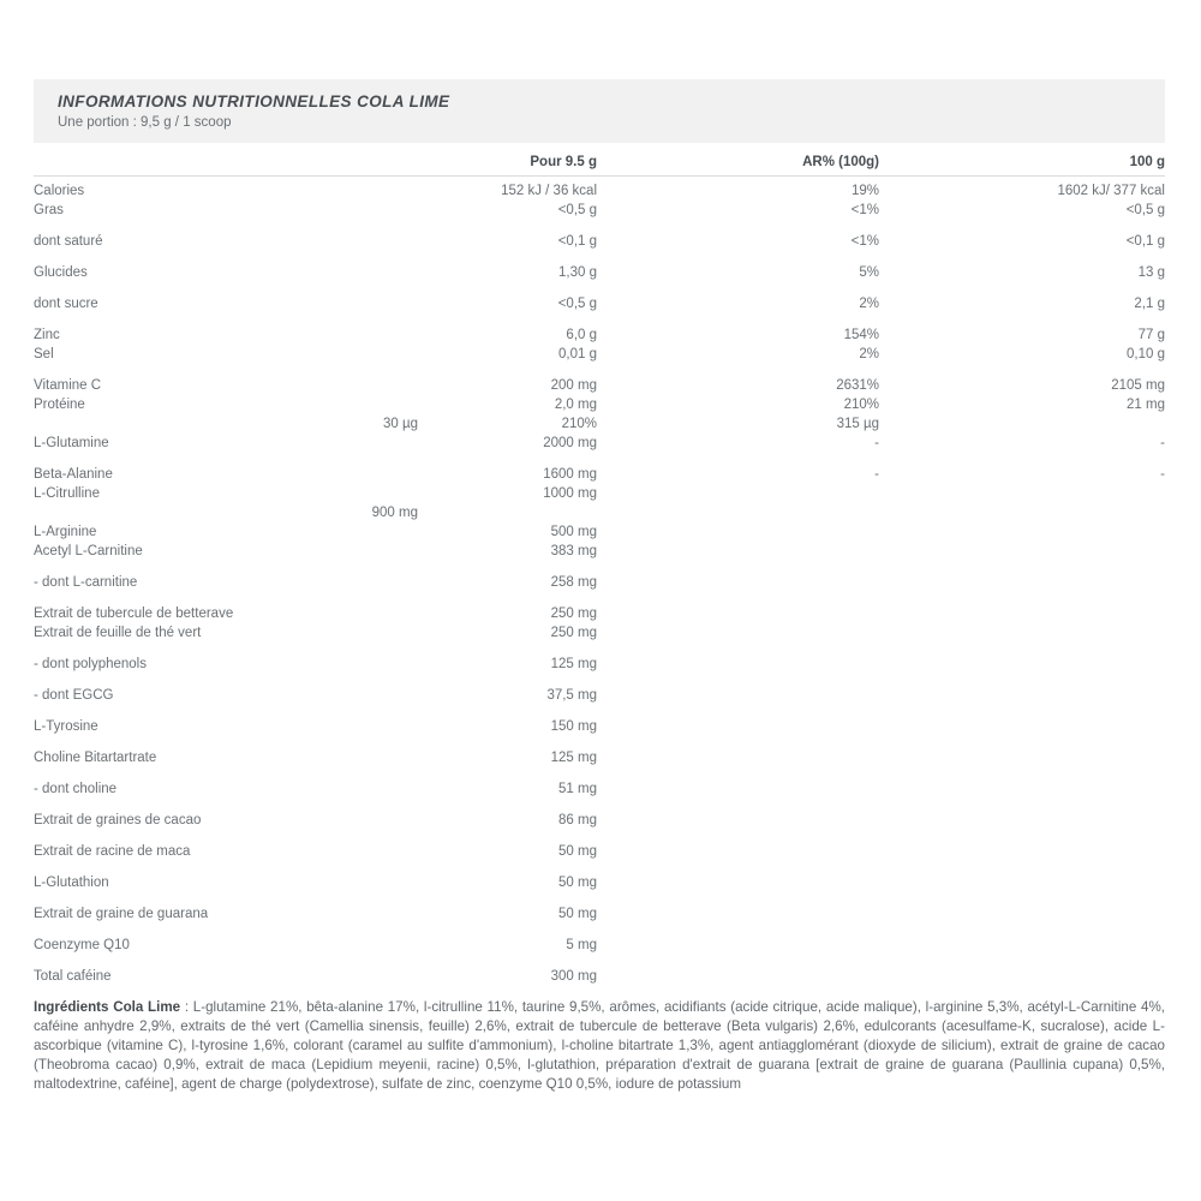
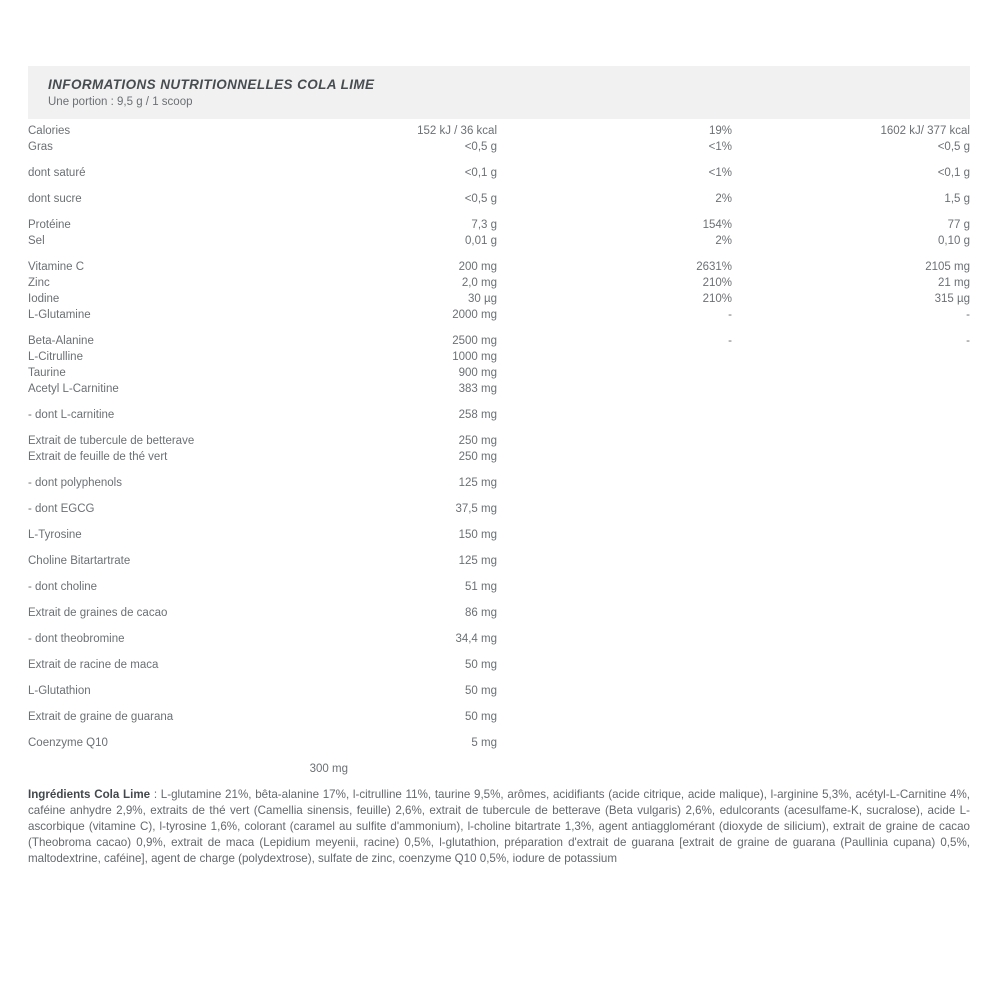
  INFORMATIONS NUTRITIONNELLES COLA LIME
  Une portion : 9,5 g / 1 scoop
- Pour 9.5 g
- AR% (100g)
- 100 g
  Calories
  152 kJ / 36 kcal
  19%
  1602 kJ/ 377 kcal
  Gras
  <0,5 g
  <1%
  <0,5 g
  dont saturé
  <0,1 g
  <1%
  <0,1 g
- Glucides
- 1,30 g
- 5%
- 13 g
  dont sucre
  <0,5 g
  2%
- 2,1 g
+ 1,5 g
- Zinc
+ Protéine
- 6,0 g
+ 7,3 g
  154%
  77 g
  Sel
  0,01 g
  2%
  0,10 g
  Vitamine C
  200 mg
  2631%
  2105 mg
- Protéine
+ Zinc
  2,0 mg
  210%
  21 mg
+ Iodine
  30 µg
  210%
  315 µg
  L-Glutamine
  2000 mg
  -
  -
  Beta-Alanine
- 1600 mg
+ 2500 mg
  -
  -
  L-Citrulline
  1000 mg
+ Taurine
  900 mg
- L-Arginine
- 500 mg
  Acetyl L-Carnitine
  383 mg
  - dont L-carnitine
  258 mg
  Extrait de tubercule de betterave
  250 mg
  Extrait de feuille de thé vert
  250 mg
  - dont polyphenols
  125 mg
  - dont EGCG
  37,5 mg
  L-Tyrosine
  150 mg
  Choline Bitartartrate
  125 mg
  - dont choline
  51 mg
  Extrait de graines de cacao
  86 mg
+ - dont theobromine
+ 34,4 mg
  Extrait de racine de maca
  50 mg
  L-Glutathion
  50 mg
  Extrait de graine de guarana
  50 mg
  Coenzyme Q10
  5 mg
- Total caféine
  300 mg
  Ingrédients Cola Lime : L-glutamine 21%, bêta-alanine 17%, l-citrulline 11%, taurine 9,5%, arômes, acidifiants (acide citrique, acide malique), l-arginine 5,3%, acétyl-L-Carnitine 4%, caféine anhydre 2,9%, extraits de thé vert (Camellia sinensis, feuille) 2,6%, extrait de tubercule de betterave (Beta vulgaris) 2,6%, edulcorants (acesulfame-K, sucralose), acide L-ascorbique (vitamine C), l-tyrosine 1,6%, colorant (caramel au sulfite d'ammonium), l-choline bitartrate 1,3%, agent antiagglomérant (dioxyde de silicium), extrait de graine de cacao (Theobroma cacao) 0,9%, extrait de maca (Lepidium meyenii, racine) 0,5%, l-glutathion, préparation d'extrait de guarana [extrait de graine de guarana (Paullinia cupana) 0,5%, maltodextrine, caféine], agent de charge (polydextrose), sulfate de zinc, coenzyme Q10 0,5%, iodure de potassium
